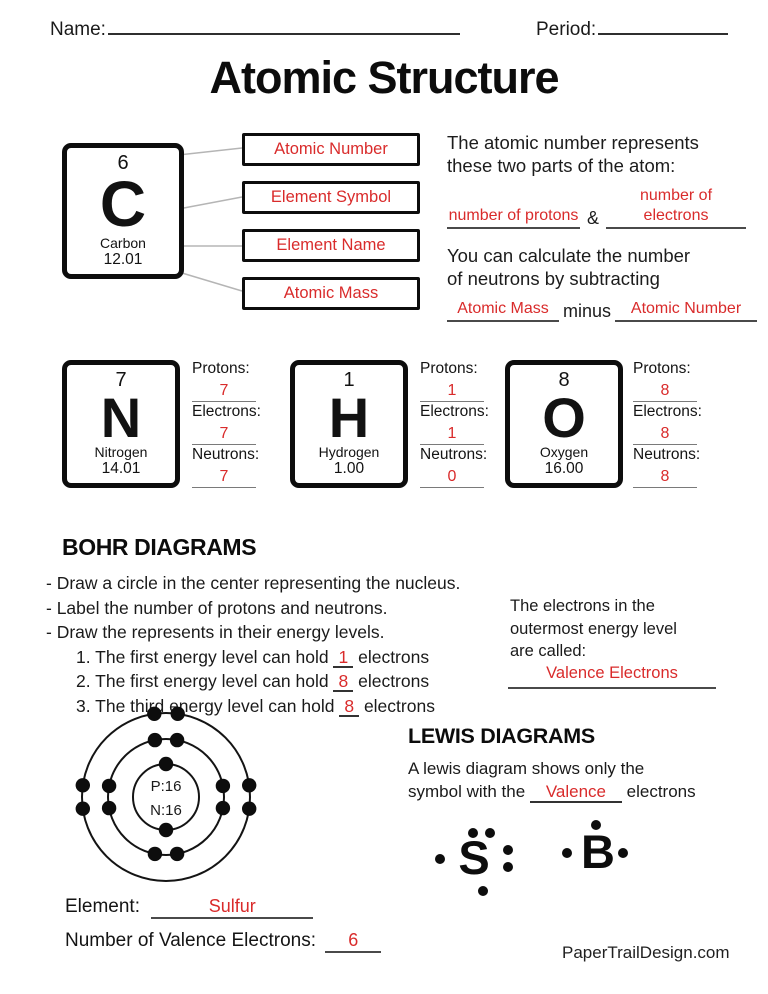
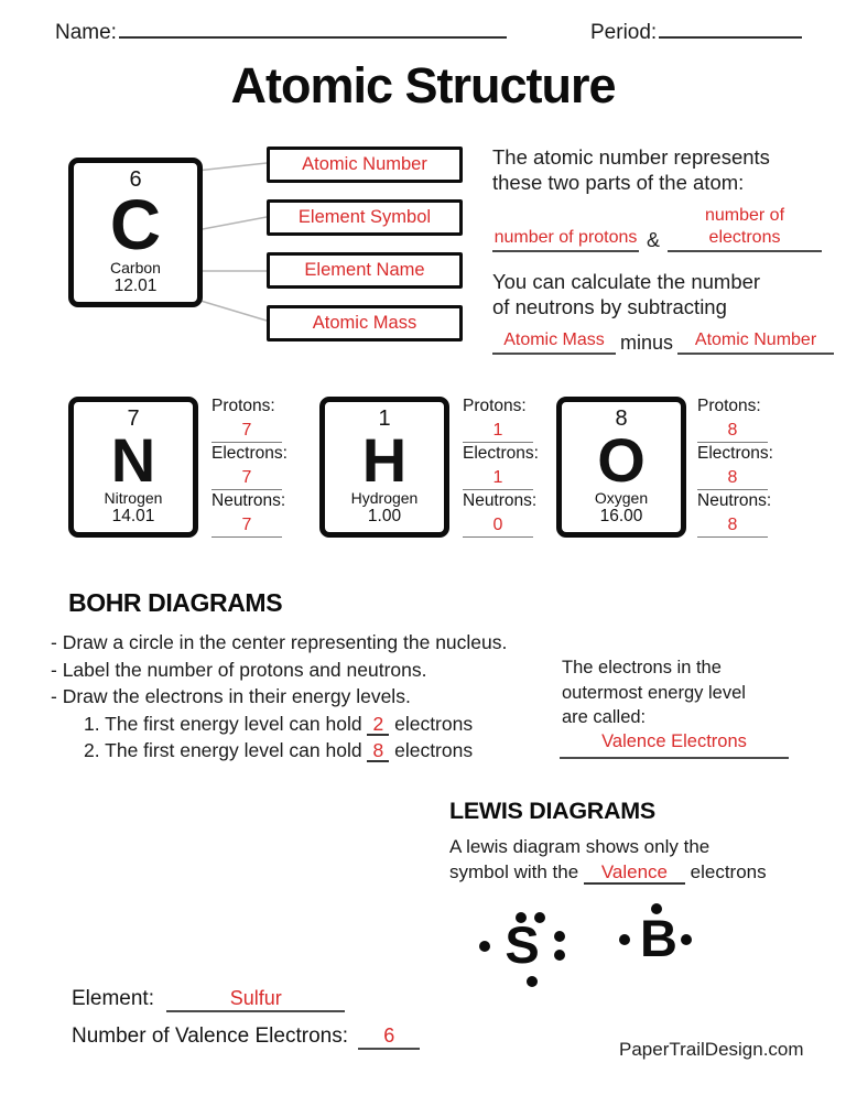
  Name:
  Period:
  Atomic Structure
  6
  C
  Carbon
  12.01
  Atomic Number
  Element Symbol
  Element Name
  Atomic Mass
  The atomic number represents
  these two parts of the atom:
  number of protons
  &
  number of electrons
  You can calculate the number
  of neutrons by subtracting
  Atomic Mass
  minus
  Atomic Number
  7
  N
  Nitrogen
  14.01
  Protons:
  7
  Electrons:
  7
  Neutrons:
  7
  1
  H
  Hydrogen
  1.00
  Protons:
  1
  Electrons:
  1
  Neutrons:
  0
  8
  O
  Oxygen
  16.00
  Protons:
  8
  Electrons:
  8
  Neutrons:
  8
  BOHR DIAGRAMS
  - Draw a circle in the center representing the nucleus.
  - Label the number of protons and neutrons.
- - Draw the represents in their energy levels.
+ - Draw the electrons in their energy levels.
- 1. The first energy level can hold 1 electrons
+ 1. The first energy level can hold 2 electrons
  2. The first energy level can hold 8 electrons
- 3. The third energy level can hold 8 electrons
  The electrons in the
  outermost energy level
  are called:
  Valence Electrons
- P:16
- N:16
  LEWIS DIAGRAMS
  A lewis diagram shows only the
  symbol with the Valence electrons
  S
  B
  Element: Sulfur
  Number of Valence Electrons: 6
  PaperTrailDesign.com
